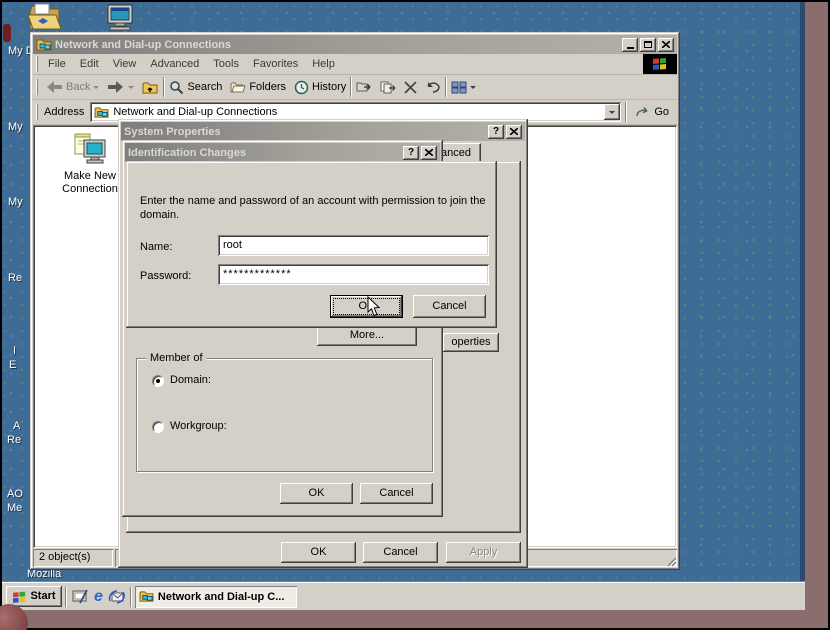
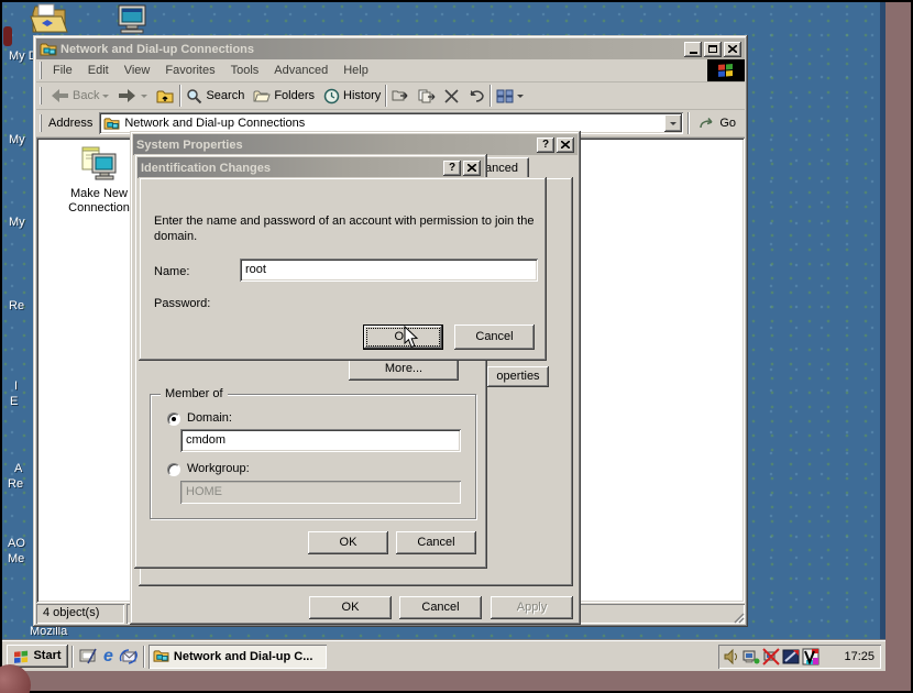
  My
  My
  Re
  I
  E
  A
  Re
  AO
  Me
  Mozilla
  Network and Dial-up Connections
  File
  Edit
  View
- Advanced
+ Favorites
  Tools
- Favorites
+ Advanced
  Help
  Back
  Search
  Folders
  History
  Address
  Network and Dial-up Connections
  Go
  Make New Connection
- 2 object(s)
+ 4 object(s)
  System Properties
  ?
  anced
  operties
  OK
  Cancel
  Apply
  Identification Changes
  ?
  More...
  Member of
  Domain:
+ cmdom
  Workgroup:
+ HOME
  OK
  Cancel
  Enter the name and password of an account with permission to join the domain.
  Name:
  root
  Password:
- *************
  Cancel
  Start
  e
  Network and Dial-up C...
+ 17:25
